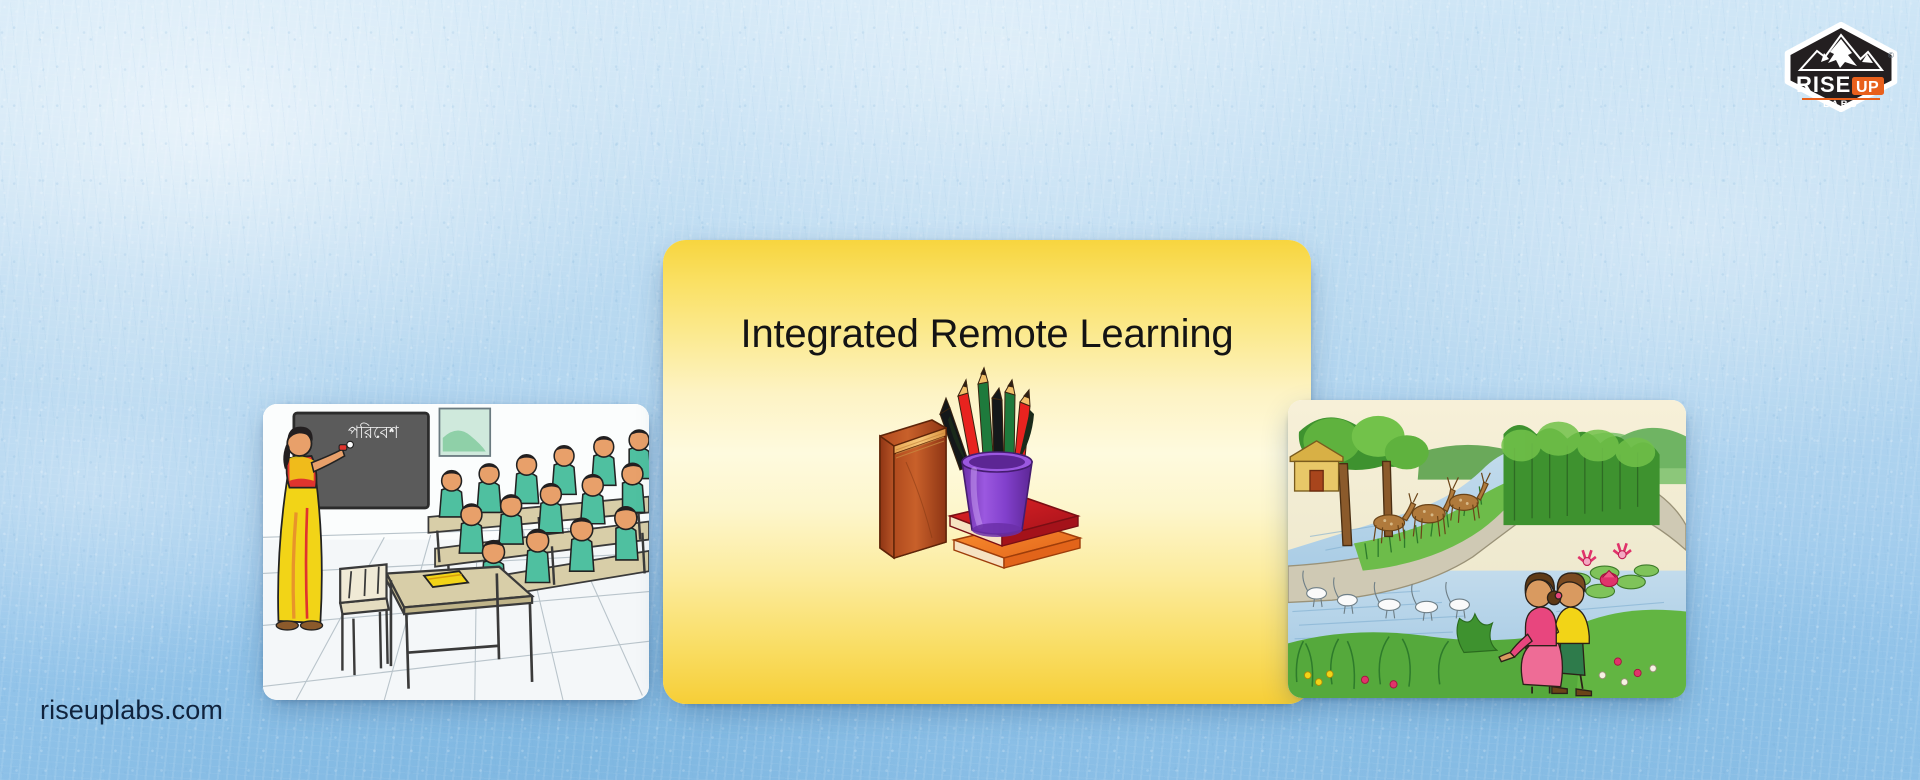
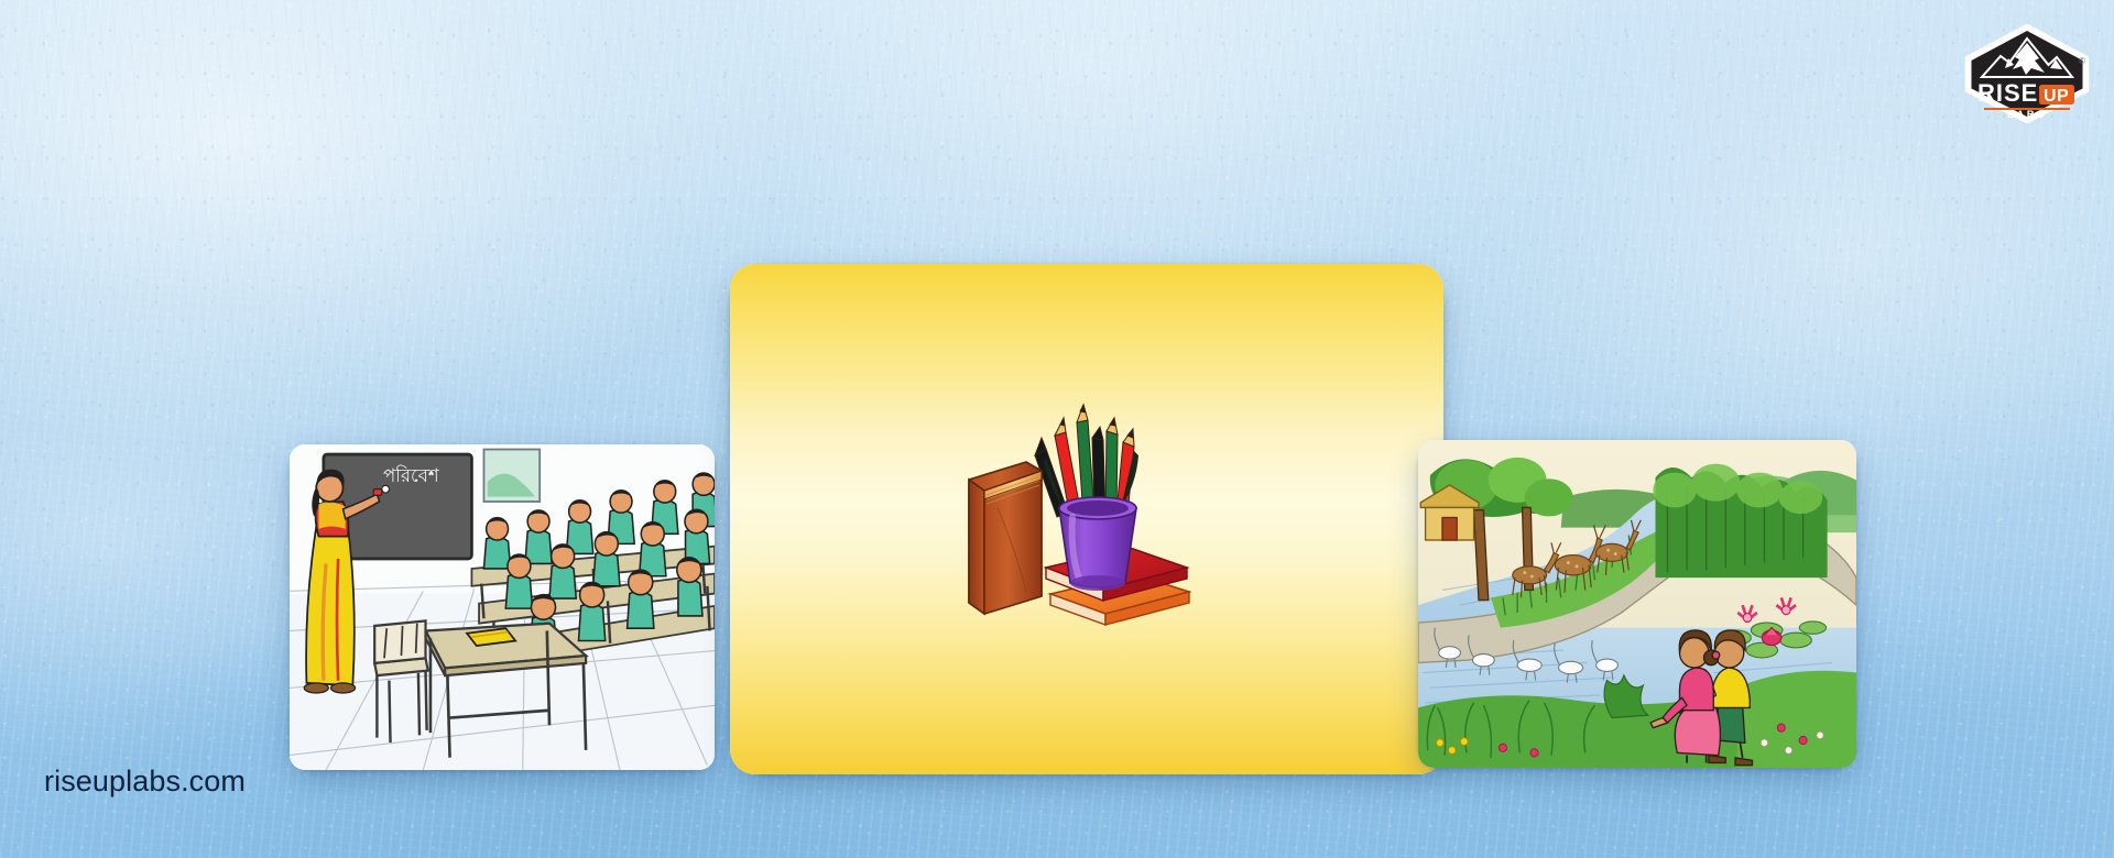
  RISE
  UP
  LABS
  ©
  পরিবেশ
- Integrated Remote Learning
  riseuplabs.com
